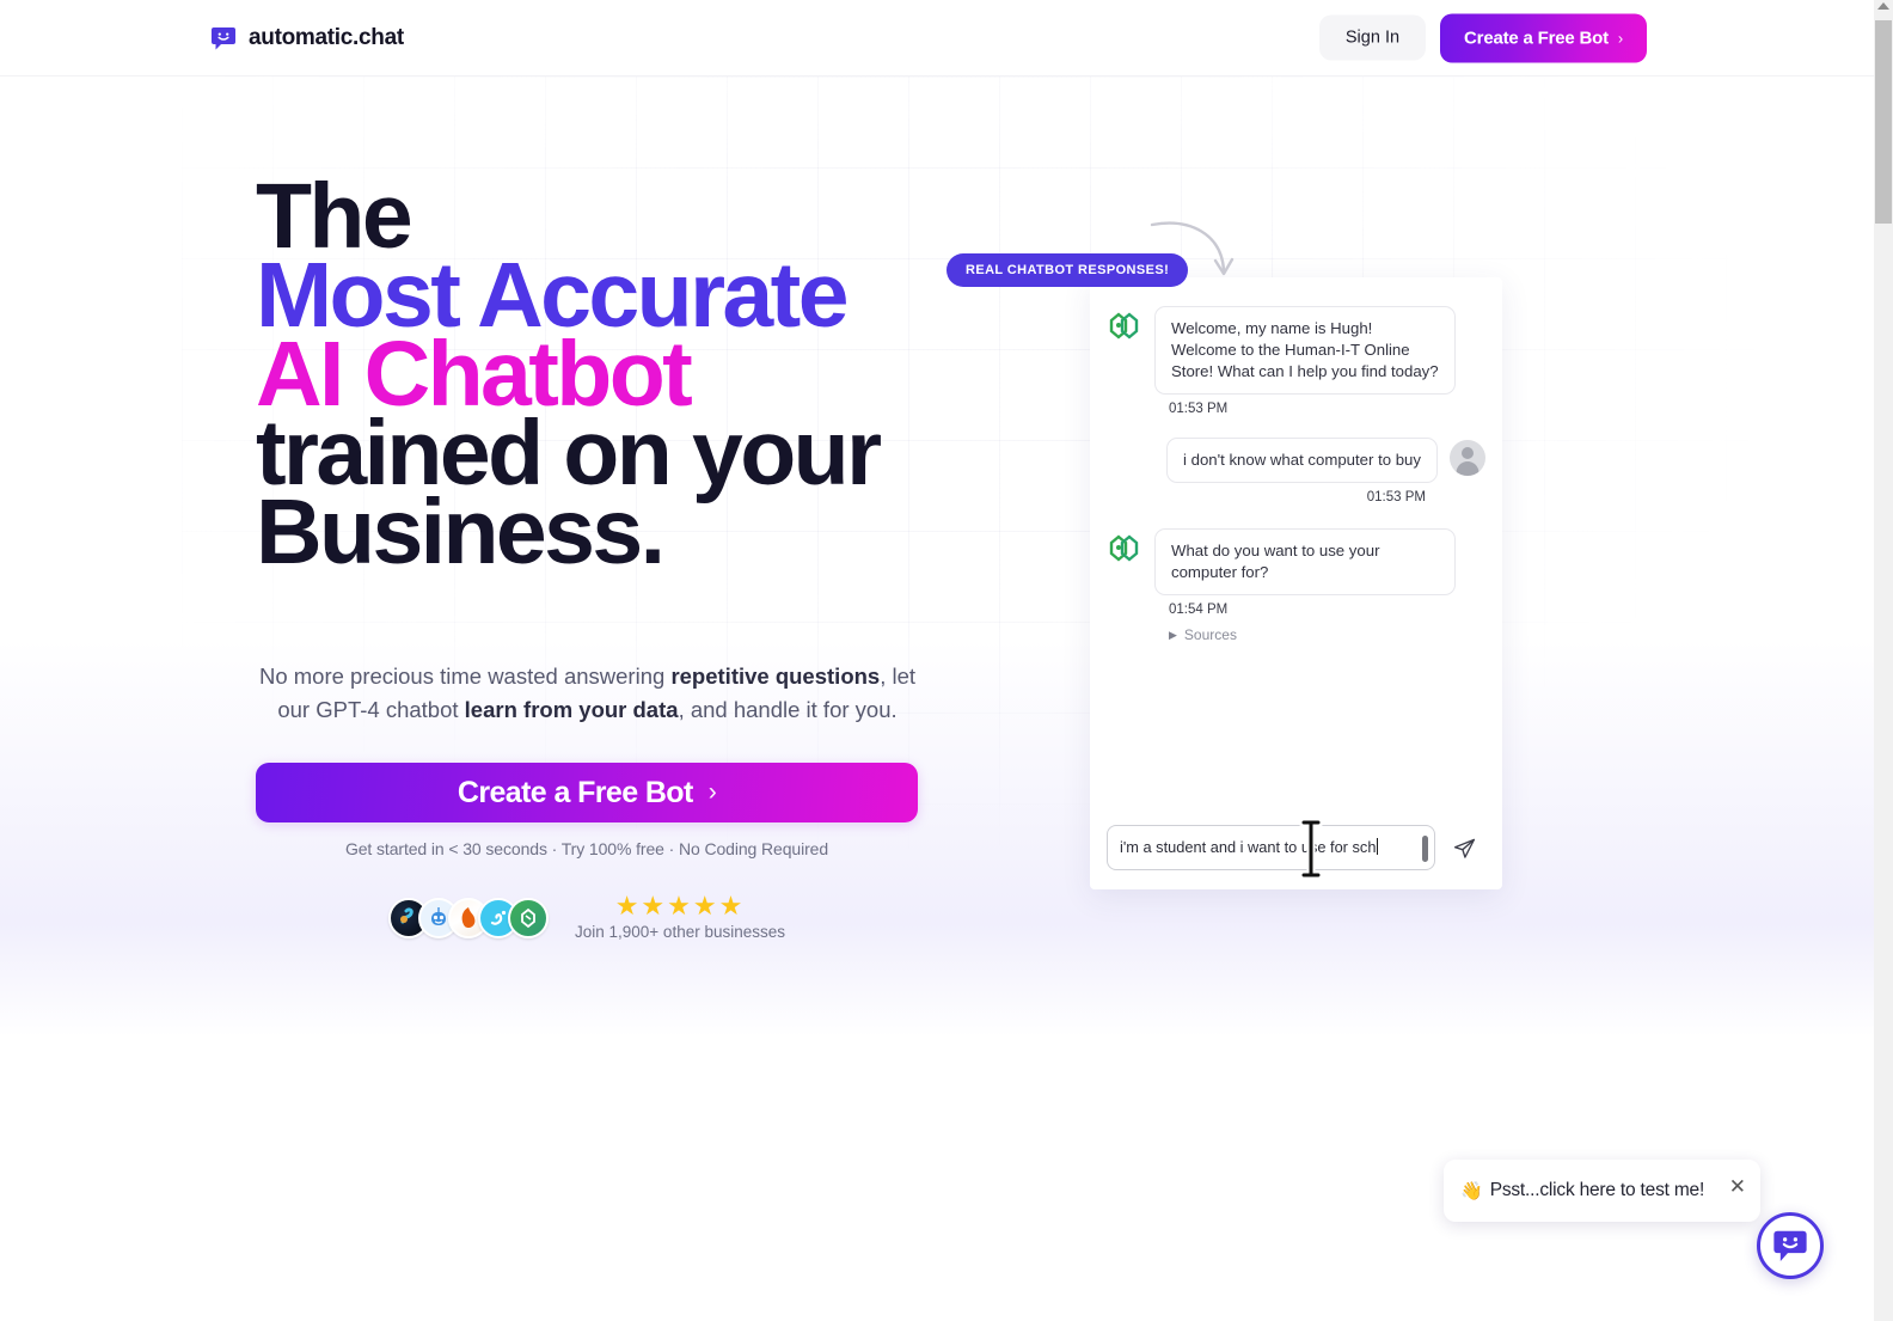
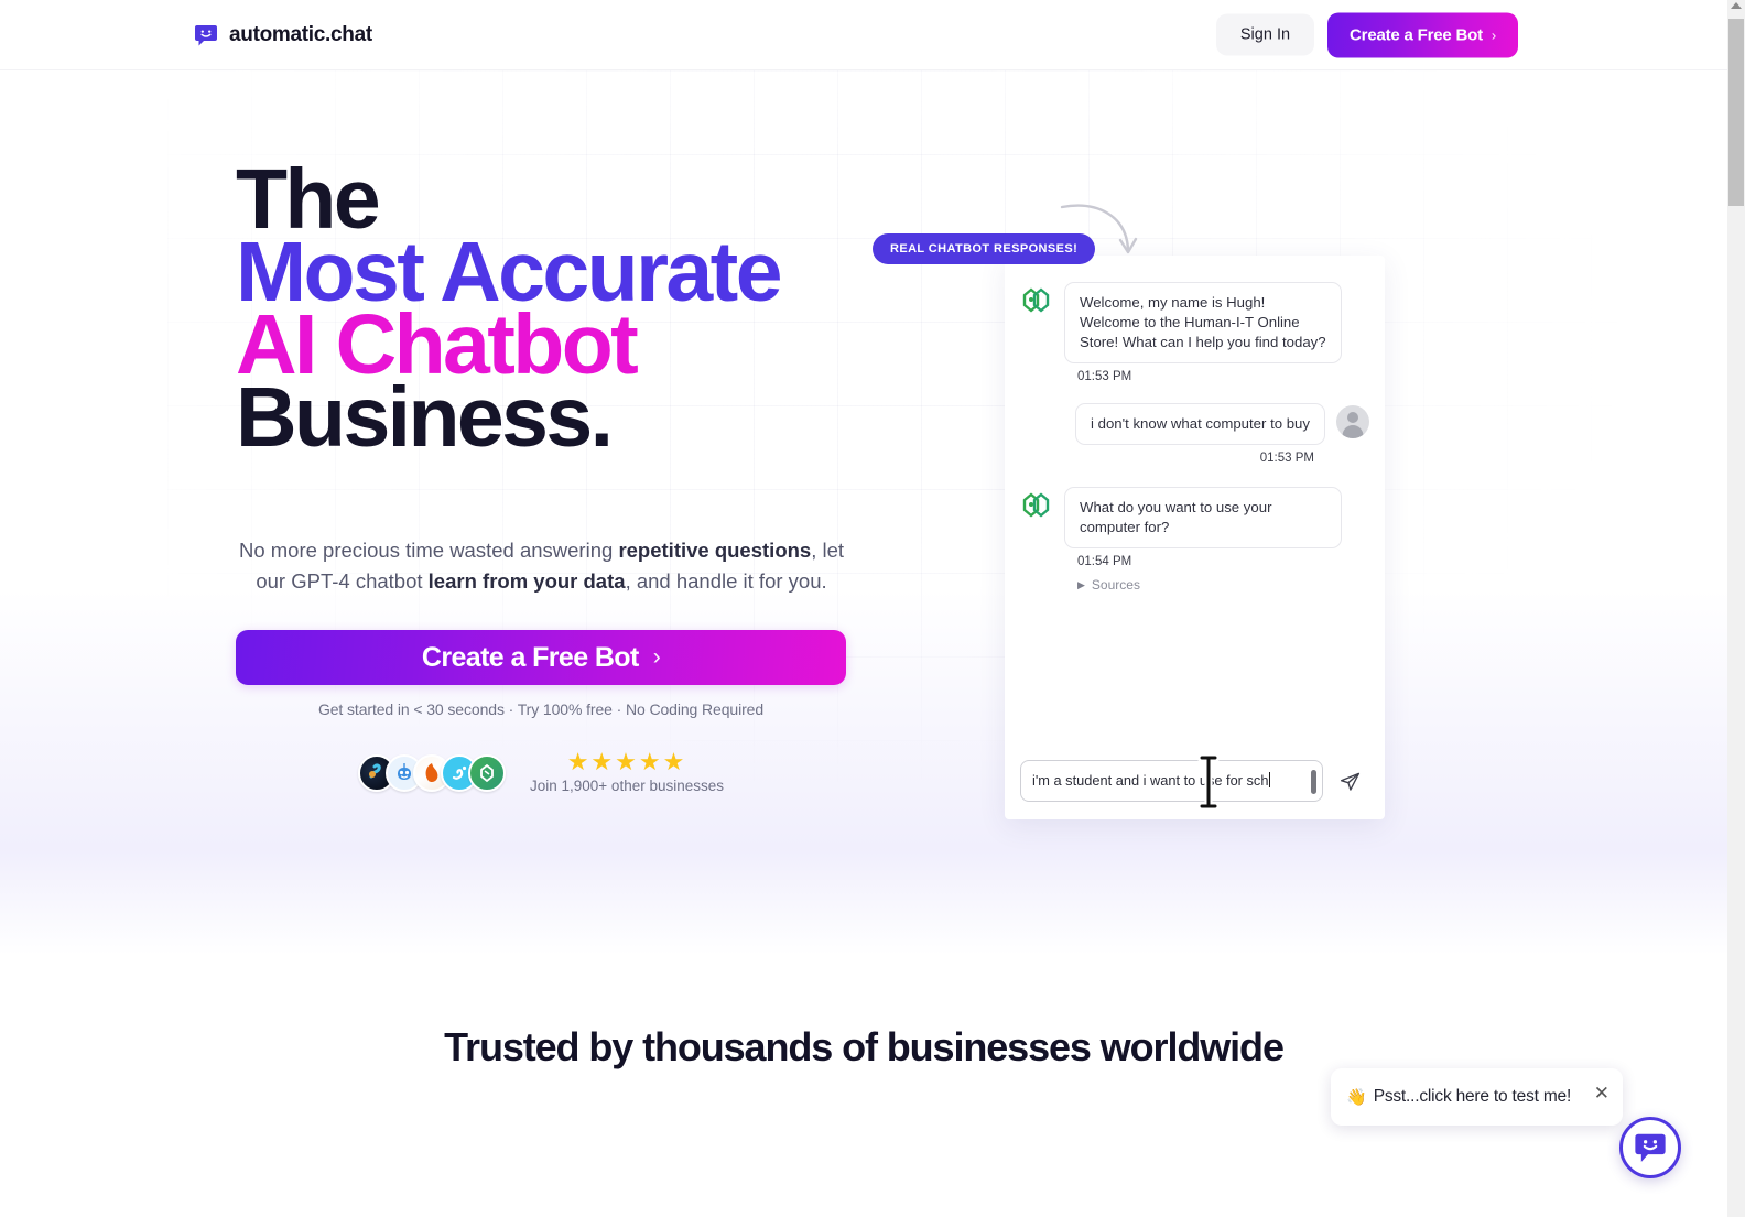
  automatic.chat
  Sign In
  Create a Free Bot
  ›
  The
  Most Accurate
  AI Chatbot
- trained on your
  Business.
  No more precious time wasted answering repetitive questions, let our GPT-4 chatbot learn from your data, and handle it for you.
  Create a Free Bot
  ›
  Get started in < 30 seconds · Try 100% free · No Coding Required
  ★★★★★
  Join 1,900+ other businesses
  REAL CHATBOT RESPONSES!
  Welcome, my name is Hugh! Welcome to the Human-I-T Online Store! What can I help you find today?
  01:53 PM
  i don't know what computer to buy
  01:53 PM
  What do you want to use your computer for?
  01:54 PM
  ▶
  Sources
  i'm a student and i want to ue for sch
+ Trusted by thousands of businesses worldwide
  👋
  Psst...click here to test me!
  ✕
